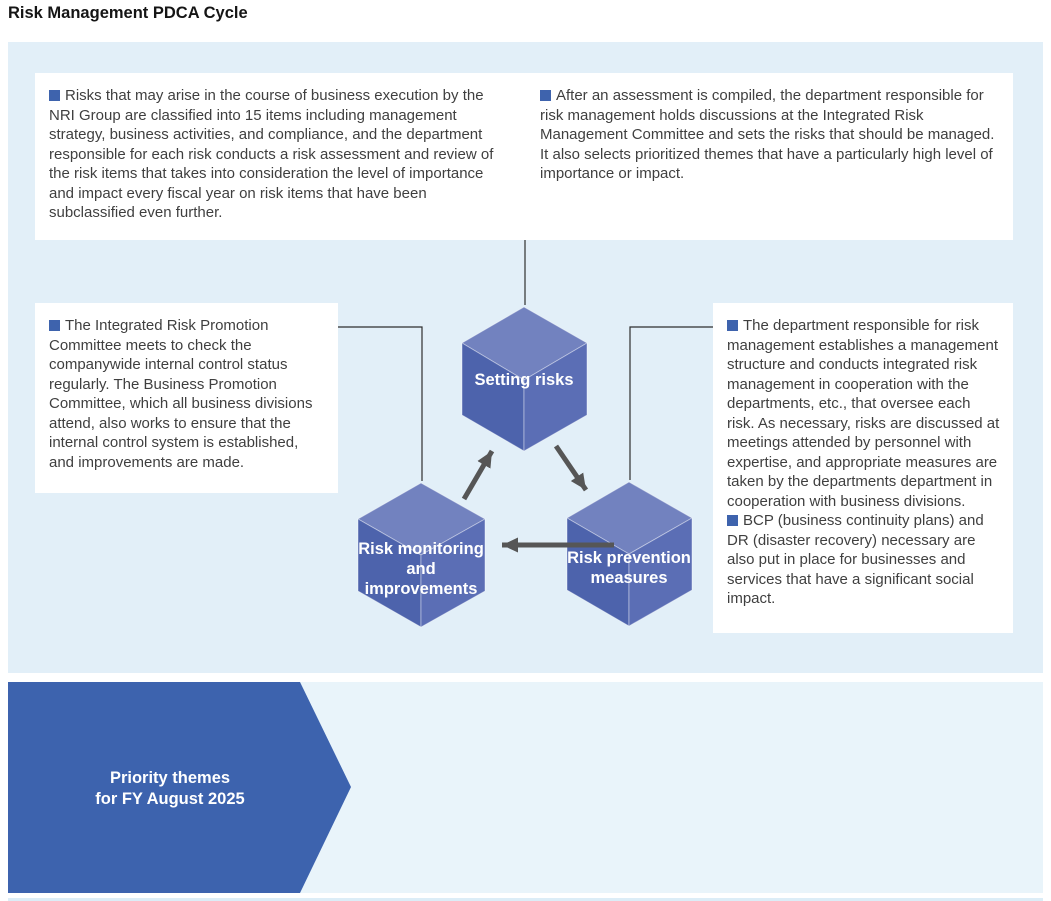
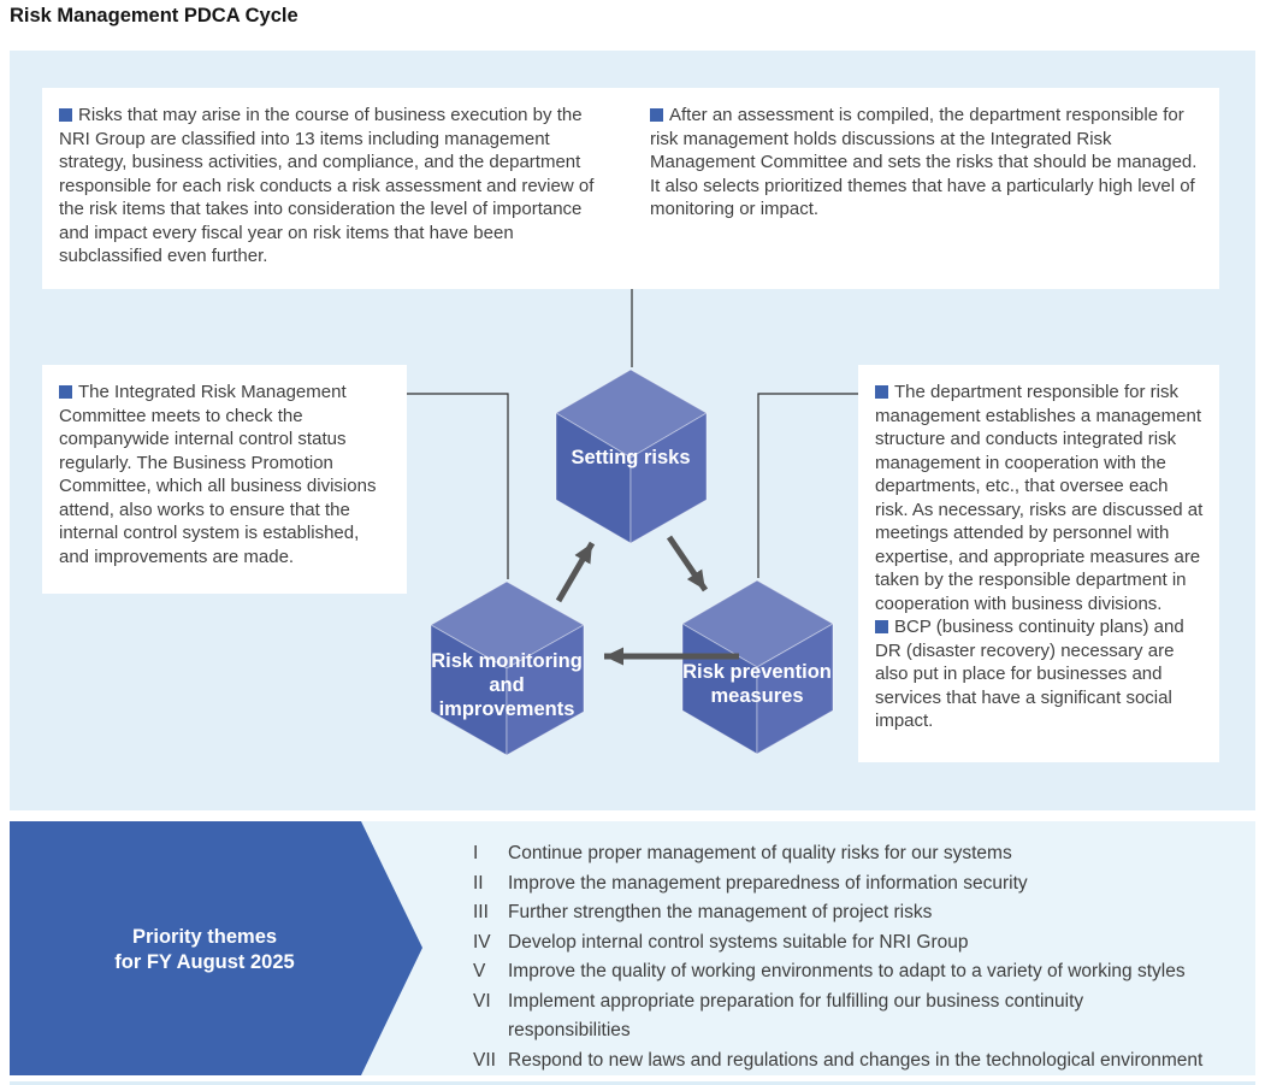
  Risk Management PDCA Cycle
- Risks that may arise in the course of business execution by the NRI Group are classified into 15 items including management strategy, business activities, and compliance, and the department responsible for each risk conducts a risk assessment and review of the risk items that takes into consideration the level of importance and impact every fiscal year on risk items that have been subclassified even further.
+ Risks that may arise in the course of business execution by the NRI Group are classified into 13 items including management strategy, business activities, and compliance, and the department responsible for each risk conducts a risk assessment and review of the risk items that takes into consideration the level of importance and impact every fiscal year on risk items that have been subclassified even further.
- After an assessment is compiled, the department responsible for risk management holds discussions at the Integrated Risk Management Committee and sets the risks that should be managed. It also selects prioritized themes that have a particularly high level of importance or impact.
+ After an assessment is compiled, the department responsible for risk management holds discussions at the Integrated Risk Management Committee and sets the risks that should be managed. It also selects prioritized themes that have a particularly high level of monitoring or impact.
- The Integrated Risk Promotion Committee meets to check the companywide internal control status regularly. The Business Promotion Committee, which all business divisions attend, also works to ensure that the internal control system is established, and improvements are made.
+ The Integrated Risk Management Committee meets to check the companywide internal control status regularly. The Business Promotion Committee, which all business divisions attend, also works to ensure that the internal control system is established, and improvements are made.
- The department responsible for risk management establishes a management structure and conducts integrated risk management in cooperation with the departments, etc., that oversee each risk. As necessary, risks are discussed at meetings attended by personnel with expertise, and appropriate measures are taken by the departments department in cooperation with business divisions.
+ The department responsible for risk management establishes a management structure and conducts integrated risk management in cooperation with the departments, etc., that oversee each risk. As necessary, risks are discussed at meetings attended by personnel with expertise, and appropriate measures are taken by the responsible department in cooperation with business divisions.
  BCP (business continuity plans) and DR (disaster recovery) necessary are also put in place for businesses and services that have a significant social impact.
  Setting risks
  Risk monitoring
  and
  improvements
  Risk prevention
  measures
  Priority themes
  for FY August 2025
+ I
+ Continue proper management of quality risks for our systems
+ II
+ Improve the management preparedness of information security
+ III
+ Further strengthen the management of project risks
+ IV
+ Develop internal control systems suitable for NRI Group
+ V
+ Improve the quality of working environments to adapt to a variety of working styles
+ VI
+ Implement appropriate preparation for fulfilling our business continuity
+ responsibilities
+ VII
+ Respond to new laws and regulations and changes in the technological environment
